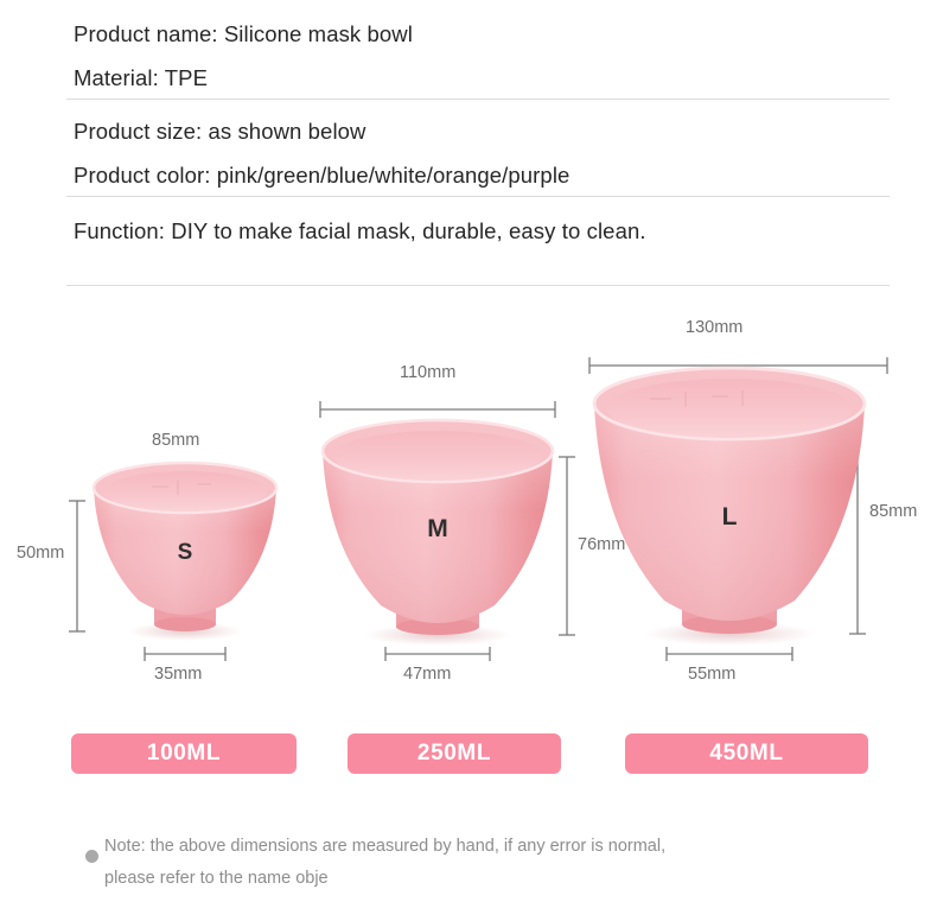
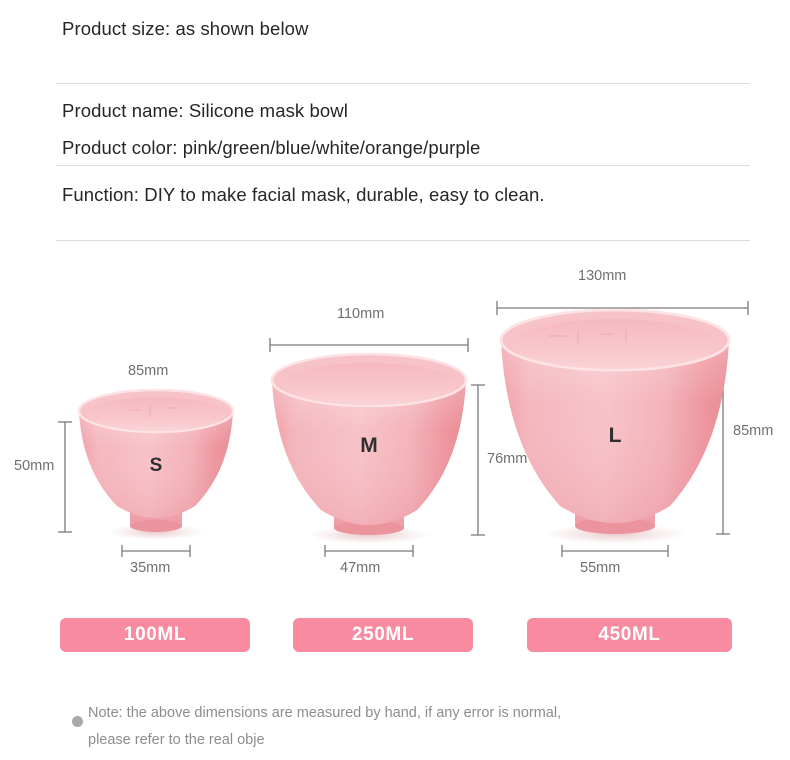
- Product name: Silicone mask bowl
+ Product size: as shown below
- Material: TPE
- Product size: as shown below
+ Product name: Silicone mask bowl
  Product color: pink/green/blue/white/orange/purple
  Function: DIY to make facial mask, durable, easy to clean.
  S
  M
  L
  85mm
  50mm
  35mm
  110mm
  76mm
  47mm
  130mm
  85mm
  55mm
  100ML
  250ML
  450ML
  Note: the above dimensions are measured by hand, if any error is normal,
- please refer to the name obje
+ please refer to the real obje
